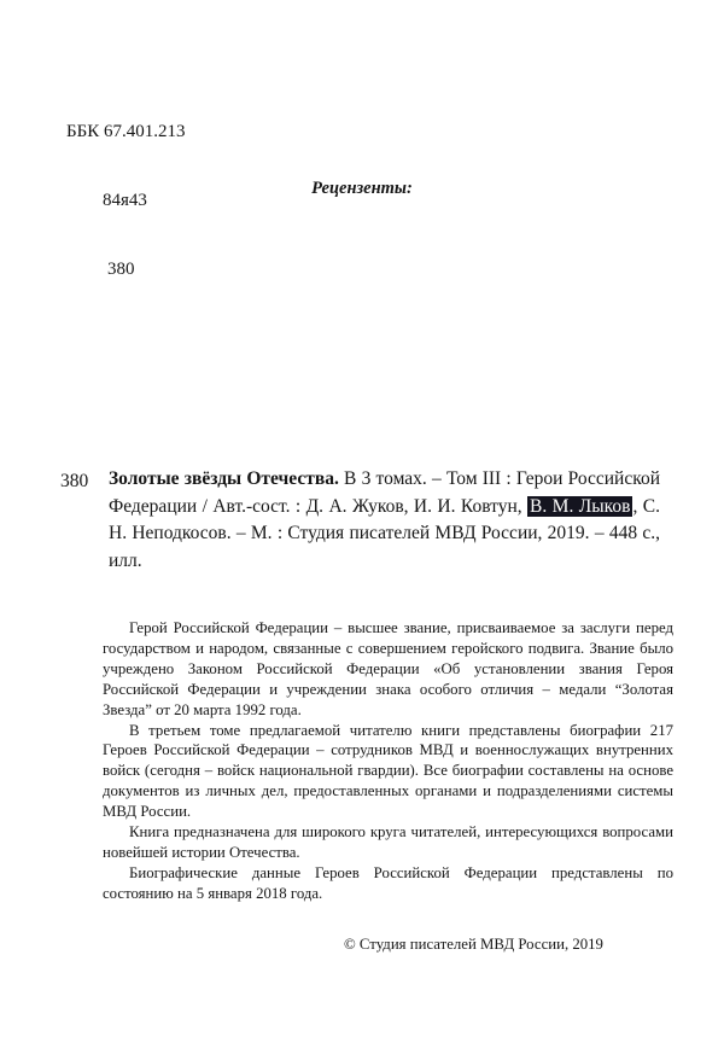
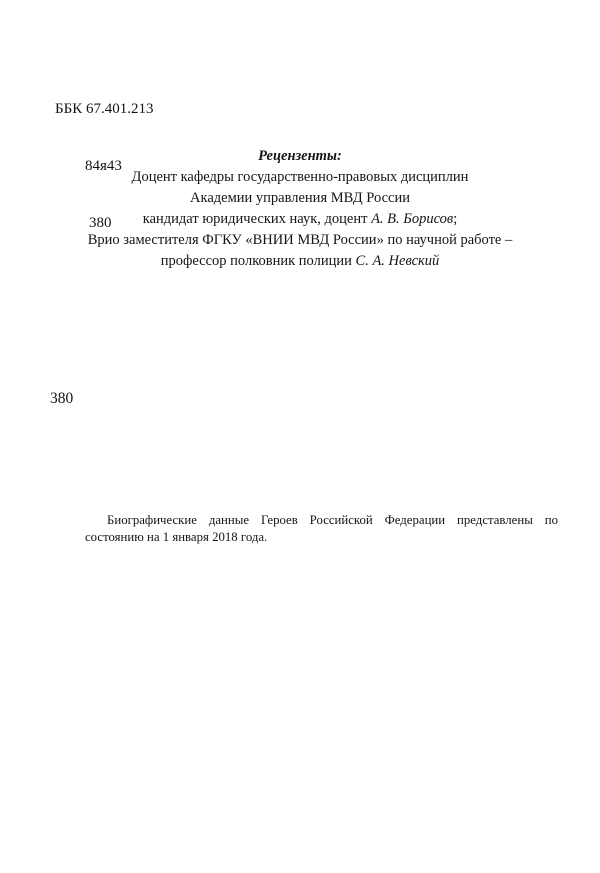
  ББК 67.401.213
  84я43
  380
  Рецензенты:
+ Доцент кафедры государственно-правовых дисциплин
+ Академии управления МВД России
+ кандидат юридических наук, доцент А. В. Борисов;
+ Врио заместителя ФГКУ «ВНИИ МВД России» по научной работе –
+ профессор полковник полиции С. А. Невский
  380
- Золотые звёзды Отечества. В 3 томах. – Том III : Герои Российской Федерации / Авт.-сост. : Д. А. Жуков, И. И. Ковтун, В. М. Лыков, С. Н. Неподкосов. – М. : Студия писателей МВД России, 2019. – 448 с., илл.
- Герой Российской Федерации – высшее звание, присваиваемое за заслуги перед государством и народом, связанные с совершением геройского подвига. Звание было учреждено Законом Российской Федерации «Об установлении звания Героя Российской Федерации и учреждении знака особого отличия – медали “Золотая Звезда” от 20 марта 1992 года.
- В третьем томе предлагаемой читателю книги представлены биографии 217 Героев Российской Федерации – сотрудников МВД и военнослужащих внутренних войск (сегодня – войск национальной гвардии). Все биографии составлены на основе документов из личных дел, предоставленных органами и подразделениями системы МВД России.
- Книга предназначена для широкого круга читателей, интересующихся вопросами новейшей истории Отечества.
- Биографические данные Героев Российской Федерации представлены по состоянию на 5 января 2018 года.
+ Биографические данные Героев Российской Федерации представлены по состоянию на 1 января 2018 года.
- © Студия писателей МВД России, 2019
